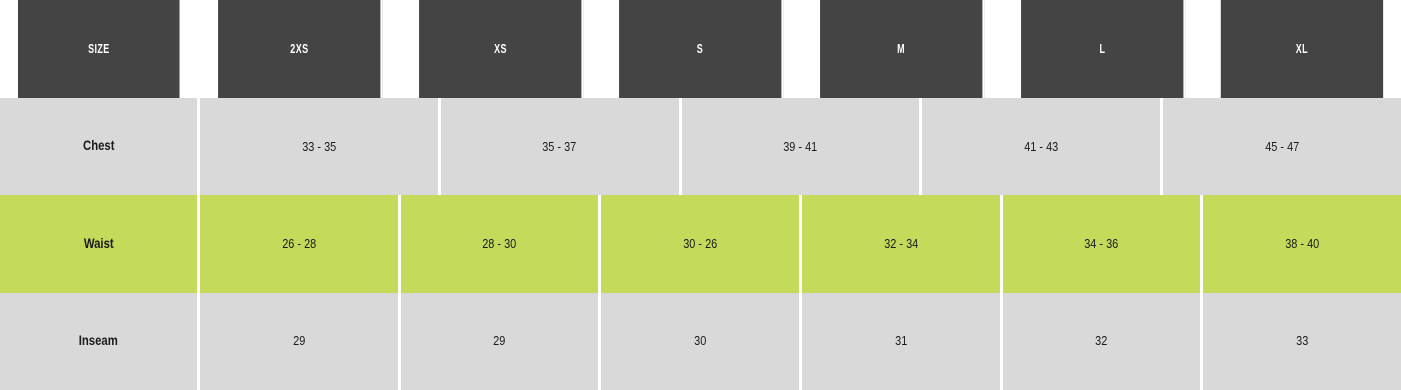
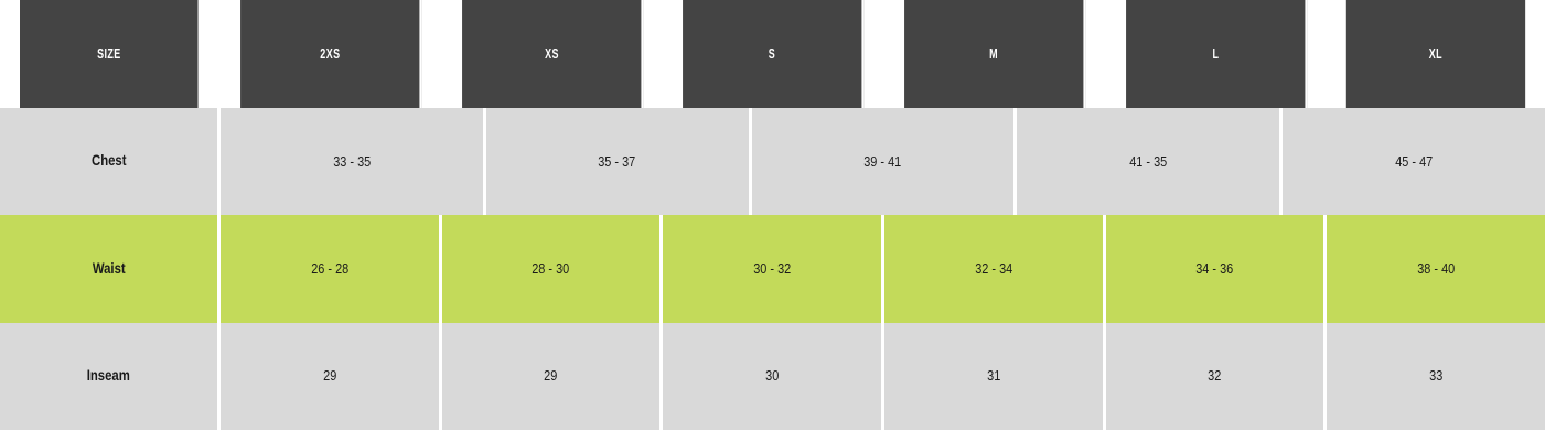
  SIZE
  2XS
  XS
  S
  M
  L
  XL
  Chest
  33 - 35
  35 - 37
  39 - 41
- 41 - 43
+ 41 - 35
  45 - 47
  Waist
  26 - 28
  28 - 30
- 30 - 26
+ 30 - 32
  32 - 34
  34 - 36
  38 - 40
  Inseam
  29
  29
  30
  31
  32
  33
